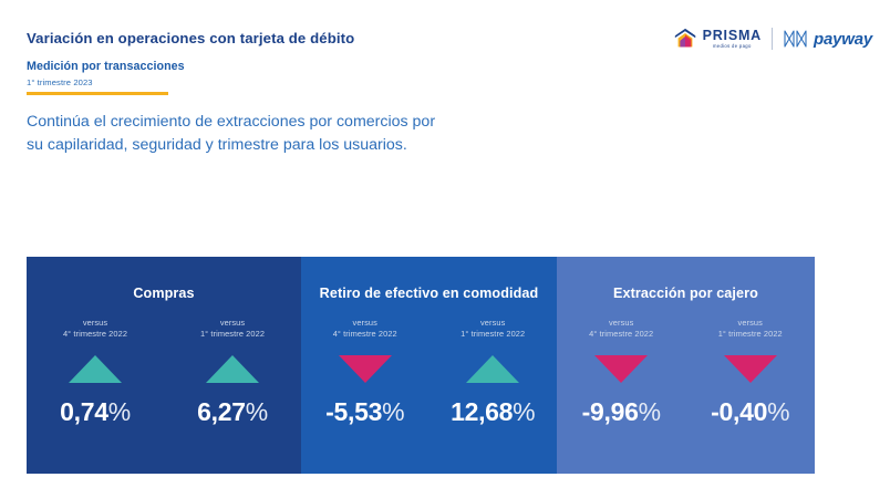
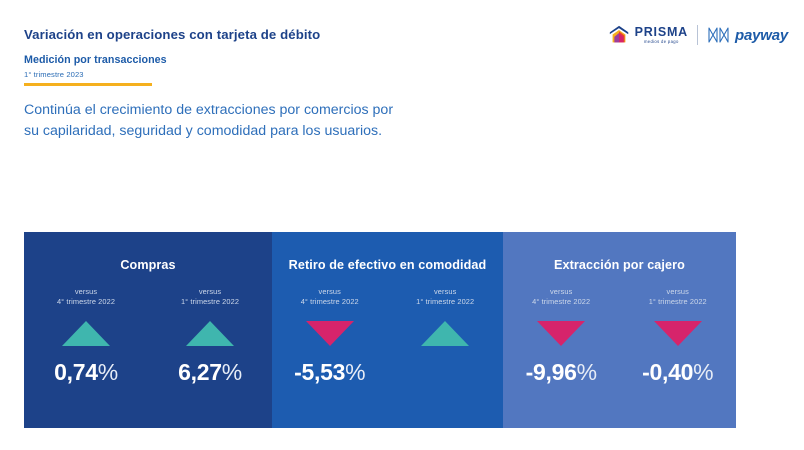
  Variación en operaciones con tarjeta de débito
  Medición por transacciones
  1° trimestre 2023
  PRISMA
  payway
  Continúa el crecimiento de extracciones por comercios por
- su capilaridad, seguridad y trimestre para los usuarios.
+ su capilaridad, seguridad y comodidad para los usuarios.
  Compras
  versus
  4° trimestre 2022
  0,74%
  versus
  1° trimestre 2022
  6,27%
  Retiro de efectivo en comodidad
  versus
  4° trimestre 2022
  -5,53%
  versus
  1° trimestre 2022
- 12,68%
  Extracción por cajero
  versus
  4° trimestre 2022
  -9,96%
  versus
  1° trimestre 2022
  -0,40%
